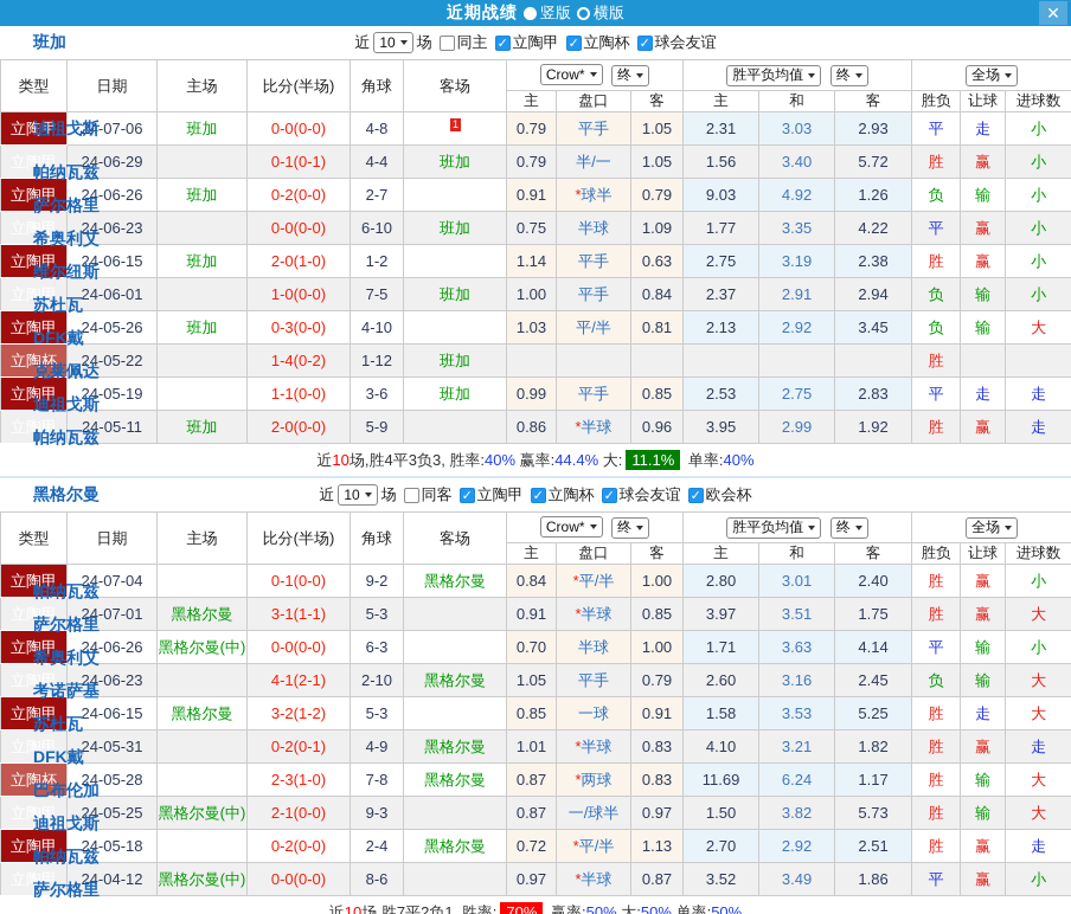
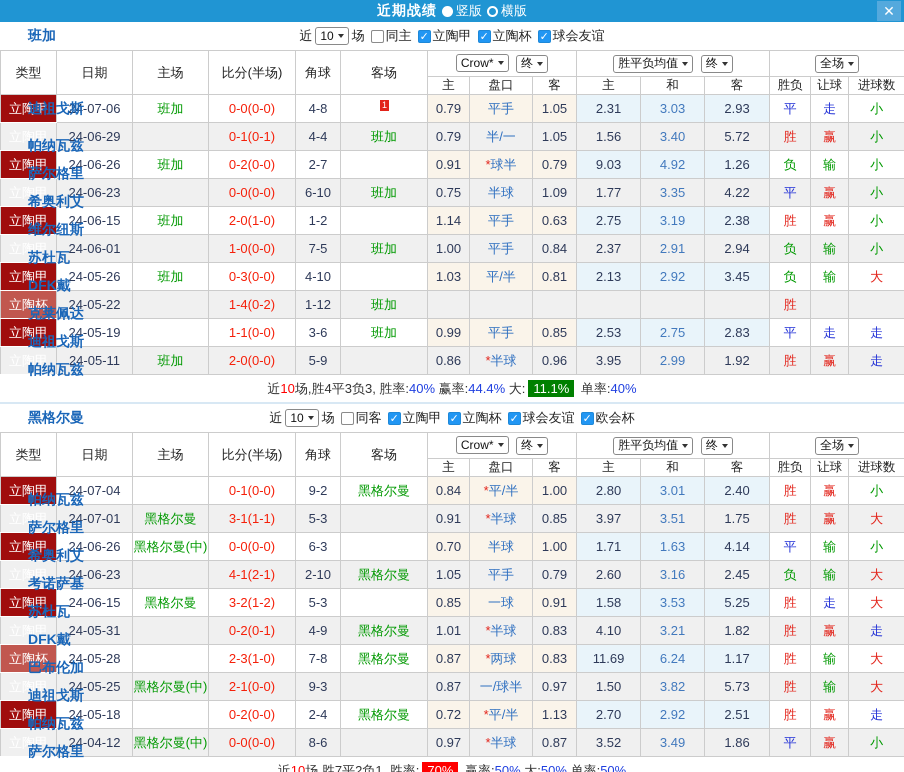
  近期战绩
  竖版
  横版
  ✕
  班加
  近
  10
  场
  同主
  ✓
  立陶甲
  ✓
  立陶杯
  ✓
  球会友谊
  类型	日期	主场	比分(半场)	角球	客场	Crow* 终	胜平负均值 终	全场
  主	盘口	客	主	和	客	胜负	让球	进球数
  立陶甲	24-07-06	班加	0-0(0-0)	4-8	迪祖戈斯 1	0.79	平手	1.05	2.31	3.03	2.93	平	走	小
  立陶甲	24-06-29	帕纳瓦兹	0-1(0-1)	4-4	班加	0.79	半/一	1.05	1.56	3.40	5.72	胜	赢	小
  立陶甲	24-06-26	班加	0-2(0-0)	2-7	萨尔格里	0.91	*球半	0.79	9.03	4.92	1.26	负	输	小
  立陶甲	24-06-23	希奥利艾	0-0(0-0)	6-10	班加	0.75	半球	1.09	1.77	3.35	4.22	平	赢	小
  立陶甲	24-06-15	班加	2-0(1-0)	1-2	维尔纽斯	1.14	平手	0.63	2.75	3.19	2.38	胜	赢	小
  立陶甲	24-06-01	苏杜瓦	1-0(0-0)	7-5	班加	1.00	平手	0.84	2.37	2.91	2.94	负	输	小
  立陶甲	24-05-26	班加	0-3(0-0)	4-10	DFK戴	1.03	平/半	0.81	2.13	2.92	3.45	负	输	大
  立陶杯	24-05-22	克莱佩达	1-4(0-2)	1-12	班加							胜
  立陶甲	24-05-19	迪祖戈斯	1-1(0-0)	3-6	班加	0.99	平手	0.85	2.53	2.75	2.83	平	走	走
  立陶甲	24-05-11	班加	2-0(0-0)	5-9	帕纳瓦兹	0.86	*半球	0.96	3.95	2.99	1.92	胜	赢	走
  近10场,胜4平3负3, 胜率:40% 赢率:44.4% 大: 11.1% 单率:40%
  黑格尔曼
  近
  10
  场
  同客
  ✓
  立陶甲
  ✓
  立陶杯
  ✓
  球会友谊
  ✓
  欧会杯
  类型	日期	主场	比分(半场)	角球	客场	Crow* 终	胜平负均值 终	全场
  主	盘口	客	主	和	客	胜负	让球	进球数
  立陶甲	24-07-04	帕纳瓦兹	0-1(0-0)	9-2	黑格尔曼	0.84	*平/半	1.00	2.80	3.01	2.40	胜	赢	小
  立陶甲	24-07-01	黑格尔曼	3-1(1-1)	5-3	萨尔格里	0.91	*半球	0.85	3.97	3.51	1.75	胜	赢	大
- 立陶甲	24-06-26	黑格尔曼(中)	0-0(0-0)	6-3	希奥利艾	0.70	半球	1.00	1.71	3.63	4.14	平	输	小
+ 立陶甲	24-06-26	黑格尔曼(中)	0-0(0-0)	6-3	希奥利艾	0.70	半球	1.00	1.71	1.63	4.14	平	输	小
  立陶甲	24-06-23	考诺萨基	4-1(2-1)	2-10	黑格尔曼	1.05	平手	0.79	2.60	3.16	2.45	负	输	大
  立陶甲	24-06-15	黑格尔曼	3-2(1-2)	5-3	苏杜瓦	0.85	一球	0.91	1.58	3.53	5.25	胜	走	大
  立陶甲	24-05-31	DFK戴	0-2(0-1)	4-9	黑格尔曼	1.01	*半球	0.83	4.10	3.21	1.82	胜	赢	走
  立陶杯	24-05-28	巴布伦加	2-3(1-0)	7-8	黑格尔曼	0.87	*两球	0.83	11.69	6.24	1.17	胜	输	大
  立陶甲	24-05-25	黑格尔曼(中)	2-1(0-0)	9-3	迪祖戈斯	0.87	一/球半	0.97	1.50	3.82	5.73	胜	输	大
  立陶甲	24-05-18	帕纳瓦兹	0-2(0-0)	2-4	黑格尔曼	0.72	*平/半	1.13	2.70	2.92	2.51	胜	赢	走
  立陶甲	24-04-12	黑格尔曼(中)	0-0(0-0)	8-6	萨尔格里	0.97	*半球	0.87	3.52	3.49	1.86	平	赢	小
  近10场,胜7平2负1, 胜率: 70% 赢率:50% 大:50% 单率:50%
